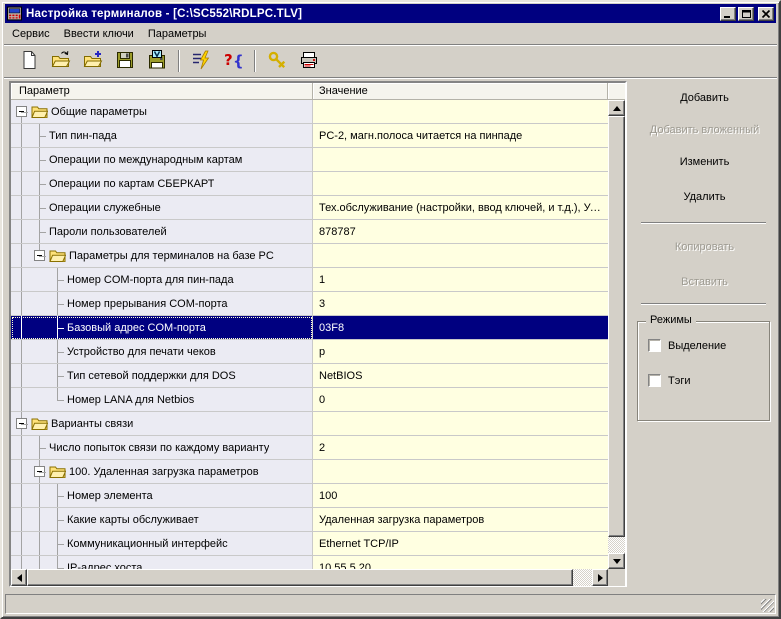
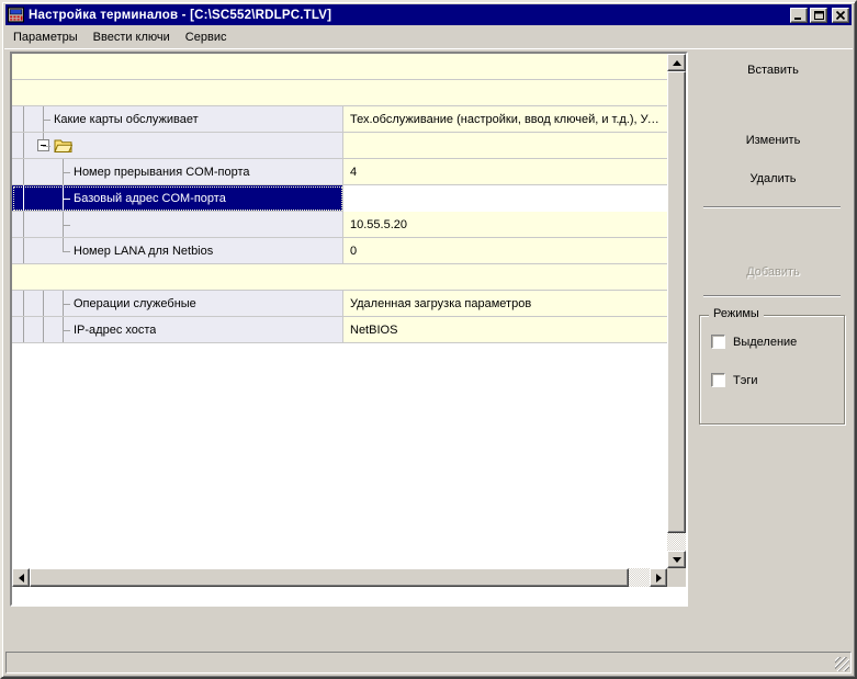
  Настройка терминалов - [C:\SC552\RDLPC.TLV]
- Сервис
+ Параметры
  Ввести ключи
- Параметры
+ Сервис
- ?
- {
- Параметр
- Значение
- Общие параметры
- Тип пин-пада
- PC-2, магн.полоса читается на пинпаде
- Операции по международным картам
- Операции по картам СБЕРКАРТ
- Операции служебные
+ Какие карты обслуживает
  Тех.обслуживание (настройки, ввод ключей, и т.д.), Уд..
- Пароли пользователей
- 878787
- Параметры для терминалов на базе PC
- Номер COM-порта для пин-пада
- 1
  Номер прерывания COM-порта
- 3
+ 4
  Базовый адрес COM-порта
- 03F8
- Устройство для печати чеков
- p
- Тип сетевой поддержки для DOS
- NetBIOS
+ 10.55.5.20
  Номер LANA для Netbios
  0
- Варианты связи
- Число попыток связи по каждому варианту
- 2
- 100. Удаленная загрузка параметров
- Номер элемента
- 100
- Какие карты обслуживает
+ Операции служебные
  Удаленная загрузка параметров
- Коммуникационный интерфейс
- Ethernet TCP/IP
  IP-адрес хоста
- 10.55.5.20
+ NetBIOS
  Режимы
  Выделение
  Тэги
- Добавить
+ Вставить
- Добавить вложенный
  Изменить
  Удалить
- Копировать
- Вставить
+ Добавить
